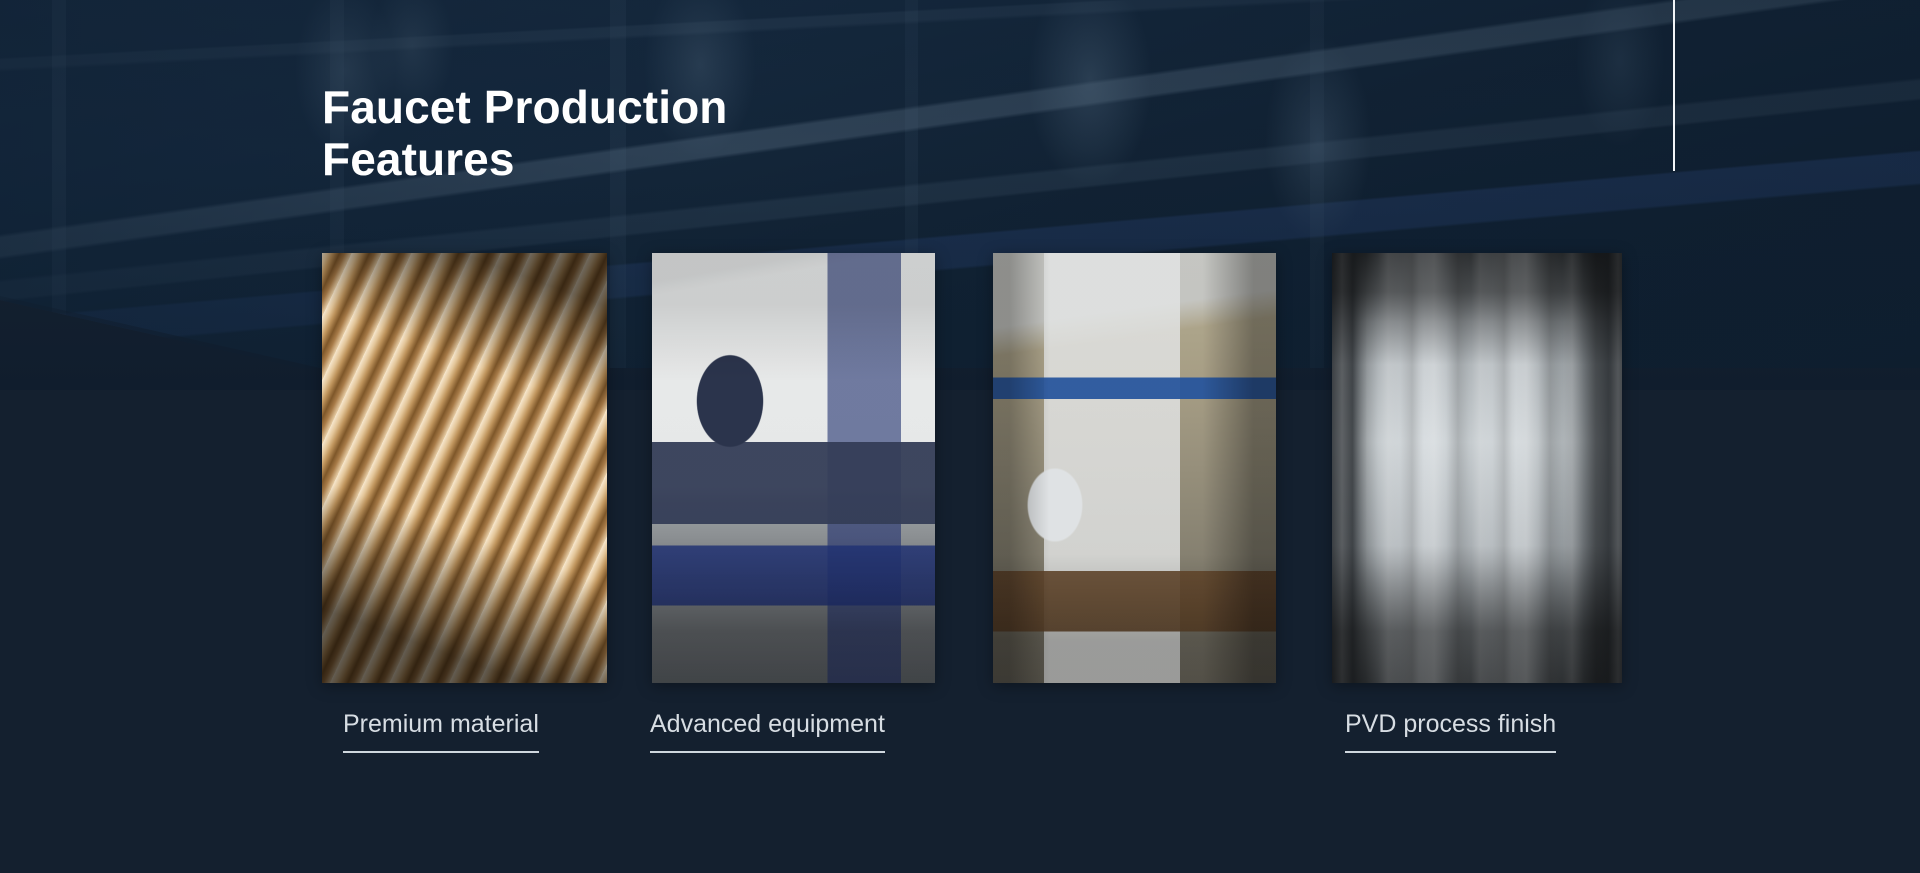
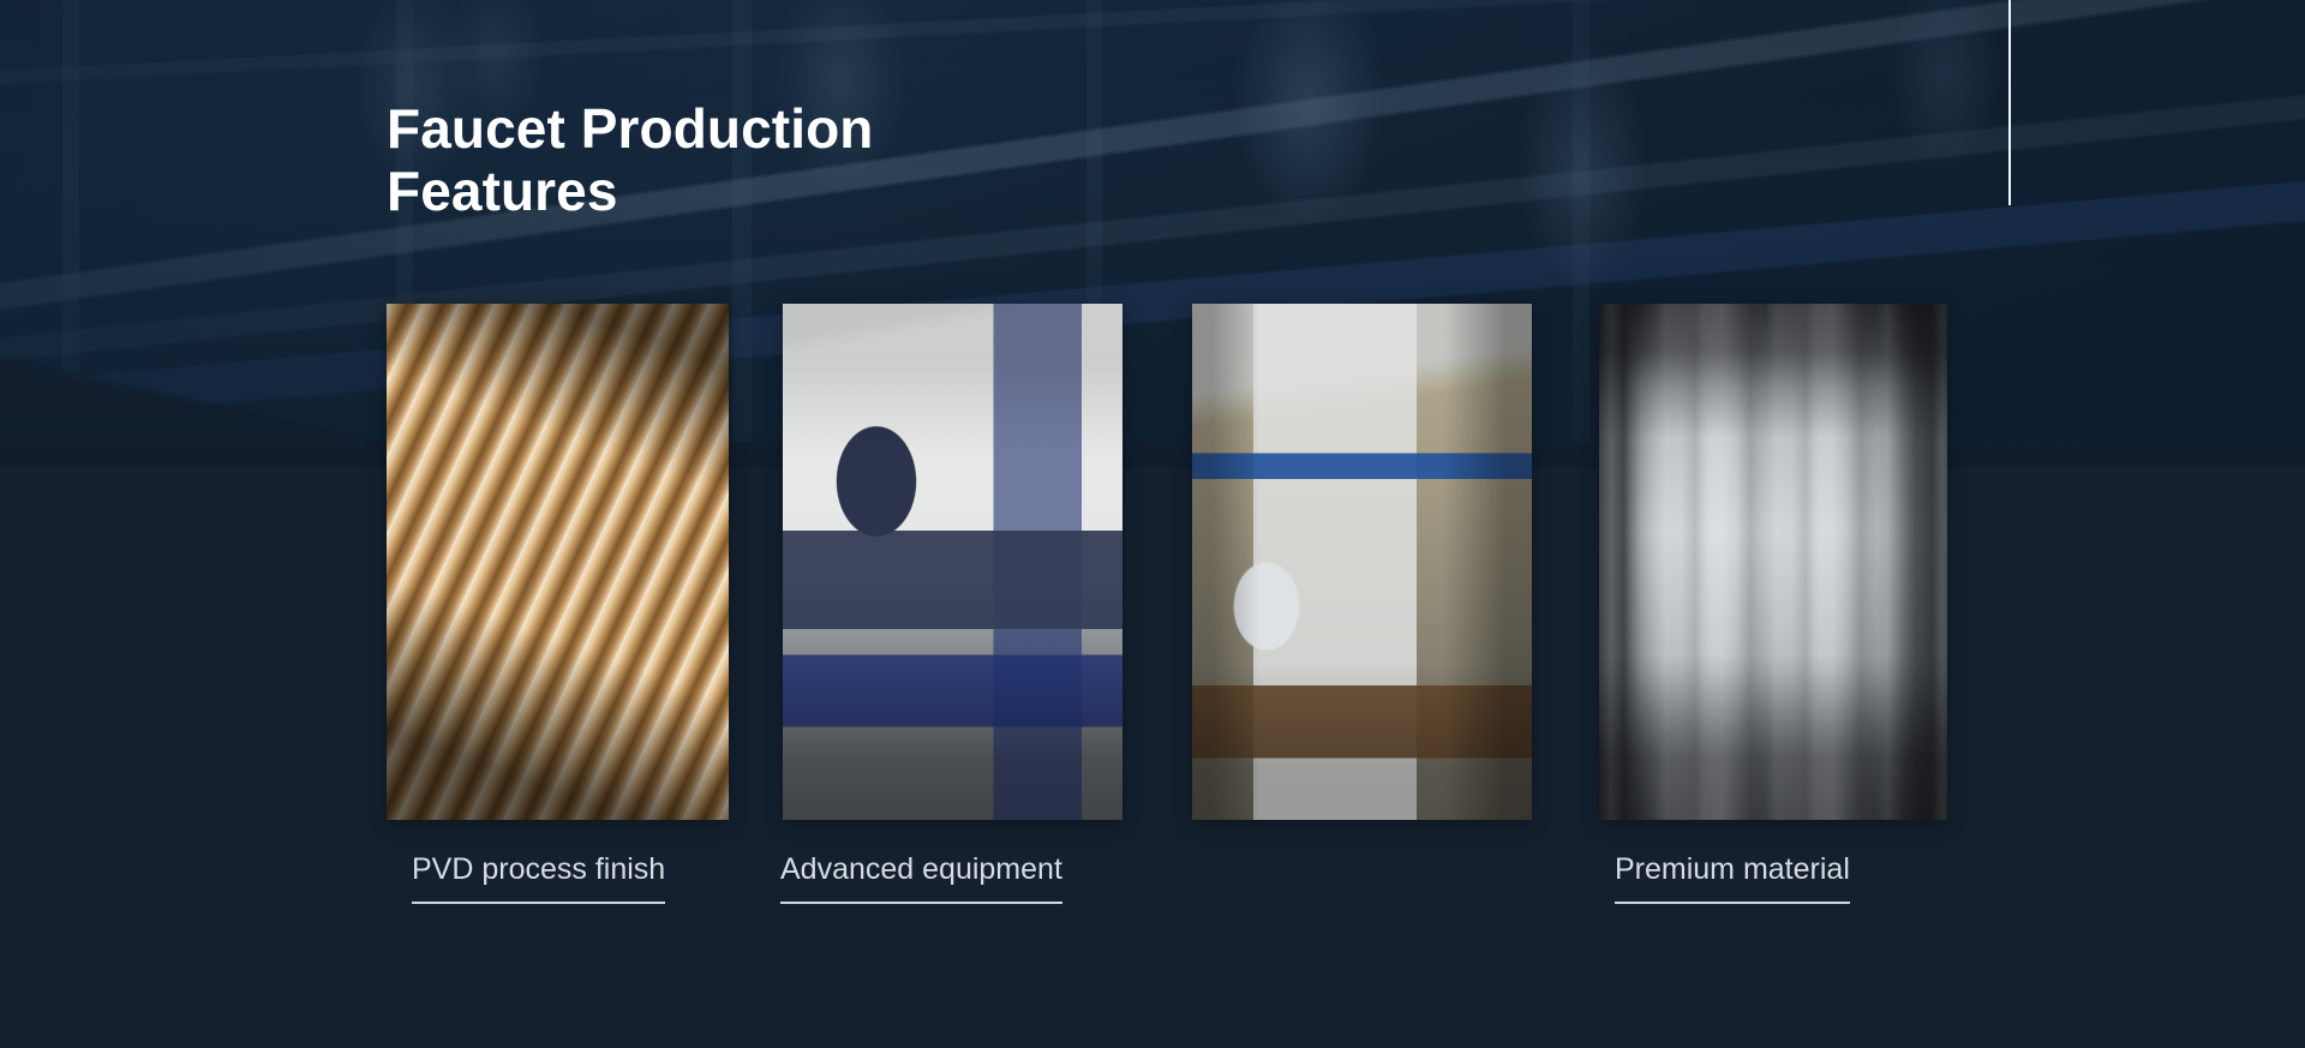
  Faucet Production
  Features
- Premium material
+ PVD process finish
  Advanced equipment
- PVD process finish
+ Premium material
